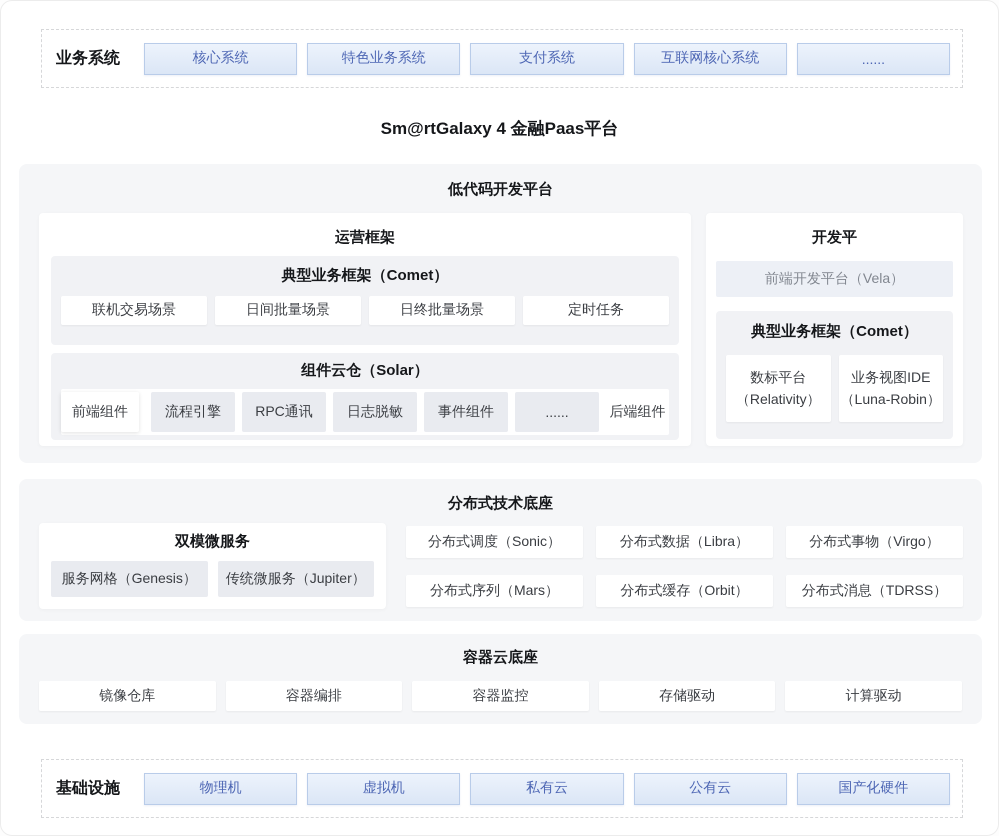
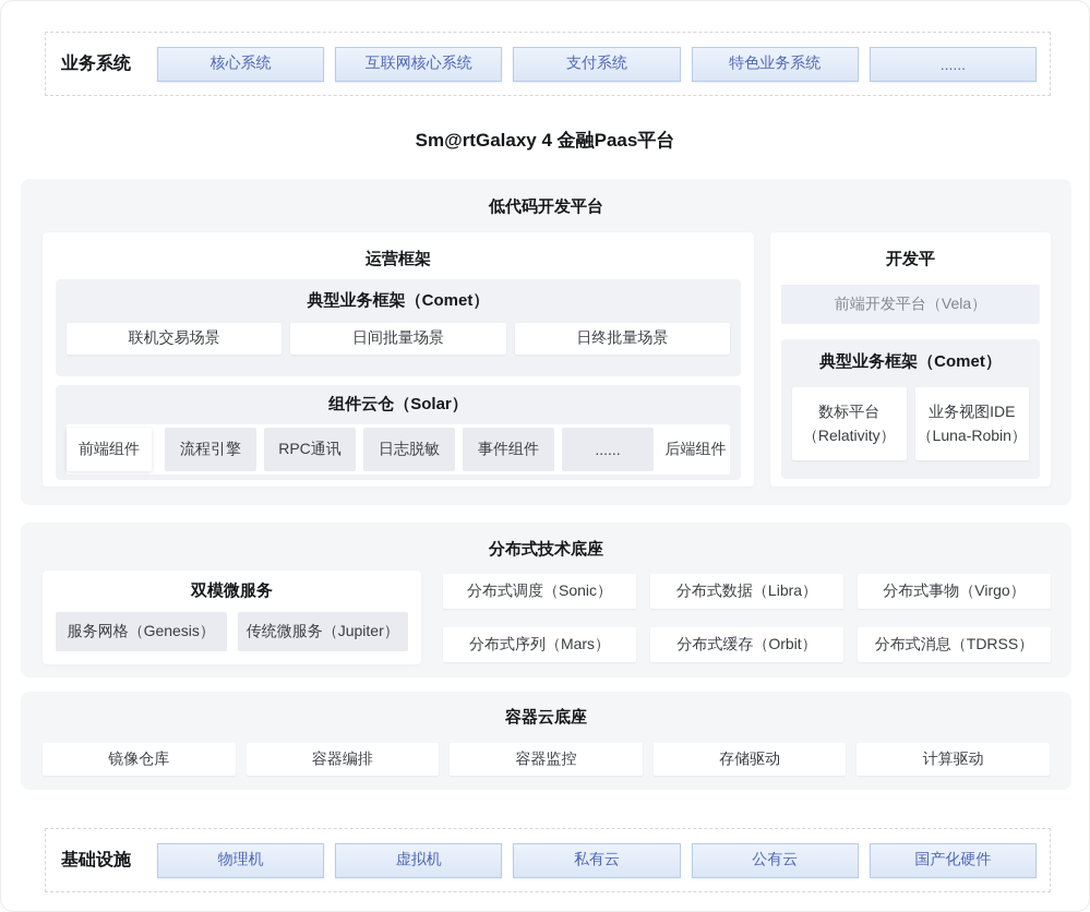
  业务系统
  核心系统
- 特色业务系统
+ 互联网核心系统
  支付系统
- 互联网核心系统
+ 特色业务系统
  ......
  Sm@rtGalaxy 4 金融Paas平台
  低代码开发平台
  运营框架
  典型业务框架（Comet）
  联机交易场景
  日间批量场景
  日终批量场景
- 定时任务
  组件云仓（Solar）
  前端组件
  流程引擎
  RPC通讯
  日志脱敏
  事件组件
  ......
  后端组件
  开发平
  前端开发平台（Vela）
  典型业务框架（Comet）
  数标平台
  （Relativity）
  业务视图IDE
  （Luna-Robin）
  分布式技术底座
  双模微服务
  服务网格（Genesis）
  传统微服务（Jupiter）
  分布式调度（Sonic）
  分布式数据（Libra）
  分布式事物（Virgo）
  分布式序列（Mars）
  分布式缓存（Orbit）
  分布式消息（TDRSS）
  容器云底座
  镜像仓库
  容器编排
  容器监控
  存储驱动
  计算驱动
  基础设施
  物理机
  虚拟机
  私有云
  公有云
  国产化硬件
